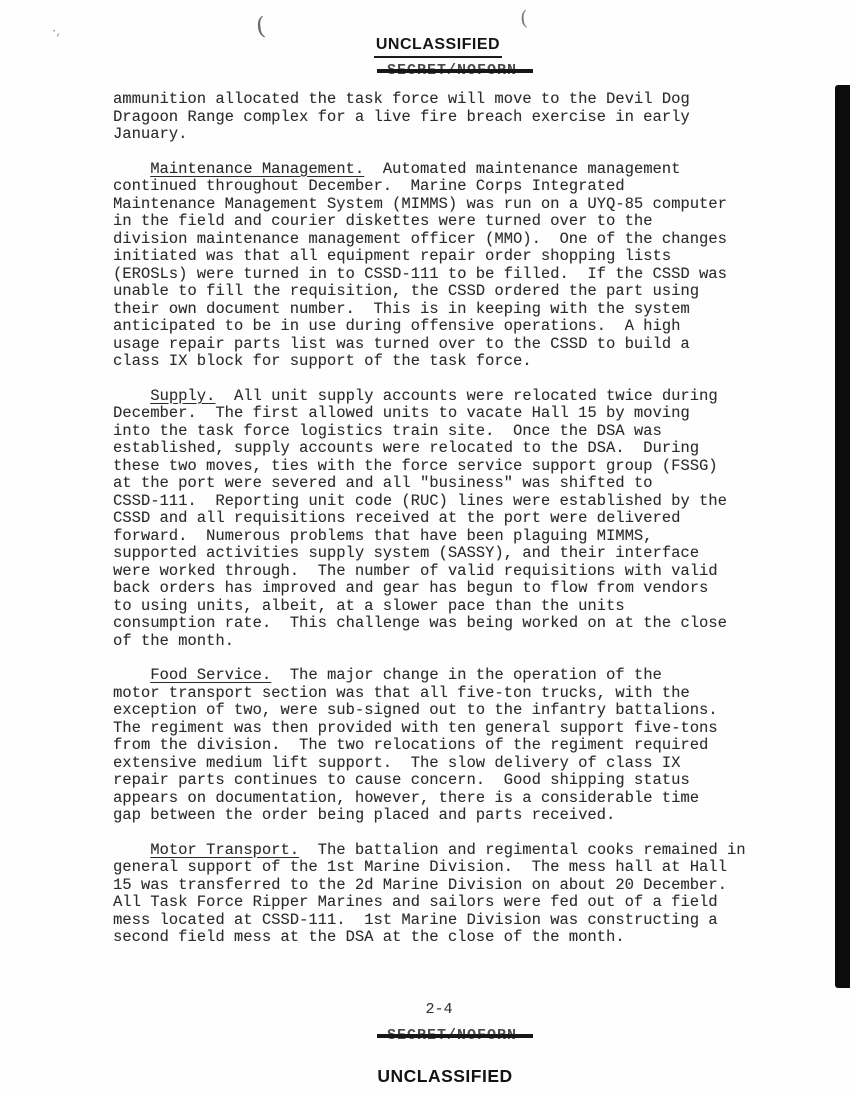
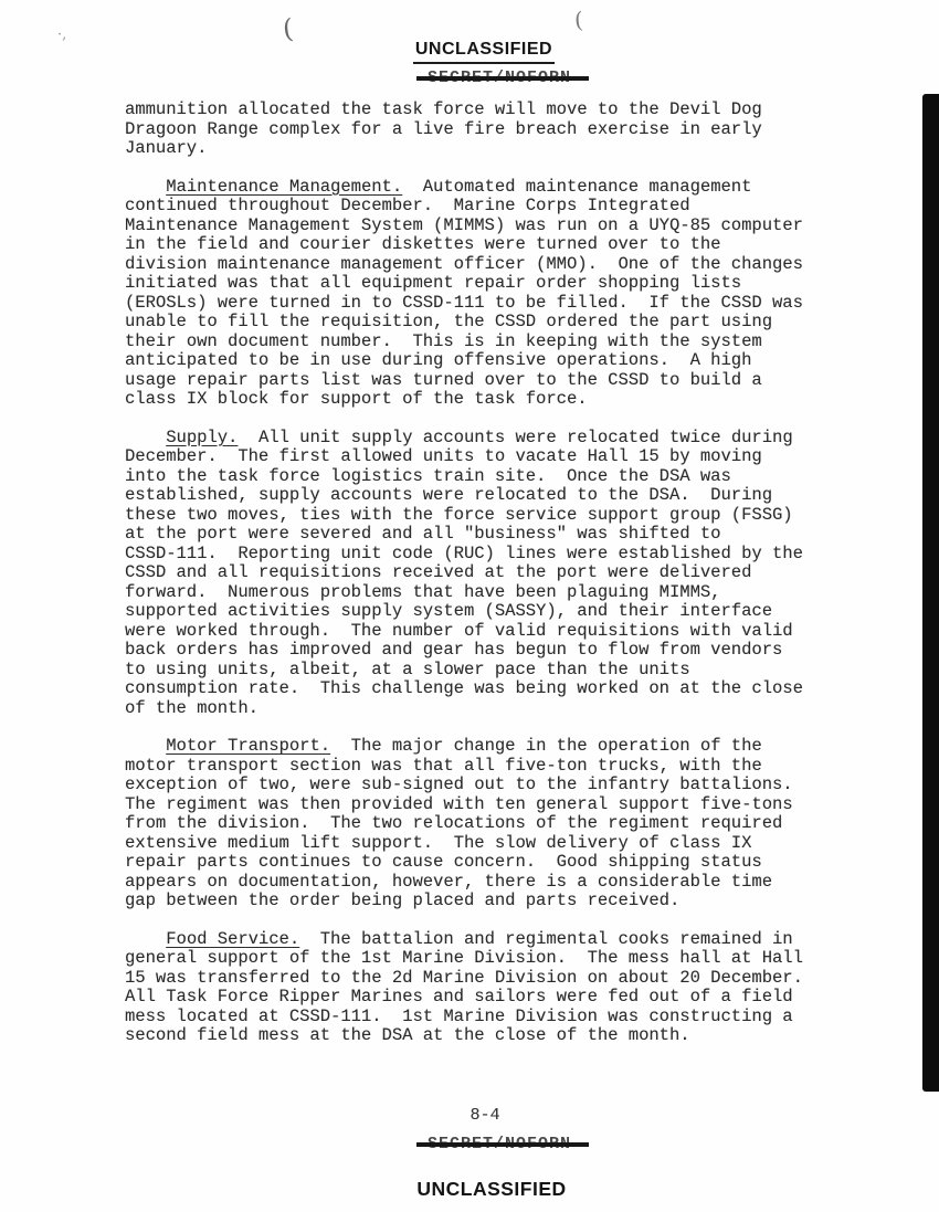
  ·,
  UNCLASSIFIED
  ammunition allocated the task force will move to the Devil Dog
  Dragoon Range complex for a live fire breach exercise in early
  January.
  Maintenance Management. Automated maintenance management
  continued throughout December. Marine Corps Integrated
  Maintenance Management System (MIMMS) was run on a UYQ-85 computer
  in the field and courier diskettes were turned over to the
  division maintenance management officer (MMO). One of the changes
  initiated was that all equipment repair order shopping lists
  (EROSLs) were turned in to CSSD-111 to be filled. If the CSSD was
  unable to fill the requisition, the CSSD ordered the part using
  their own document number. This is in keeping with the system
  anticipated to be in use during offensive operations. A high
  usage repair parts list was turned over to the CSSD to build a
  class IX block for support of the task force.
  Supply. All unit supply accounts were relocated twice during
  December. The first allowed units to vacate Hall 15 by moving
  into the task force logistics train site. Once the DSA was
  established, supply accounts were relocated to the DSA. During
  these two moves, ties with the force service support group (FSSG)
  at the port were severed and all "business" was shifted to
  CSSD-111. Reporting unit code (RUC) lines were established by the
  CSSD and all requisitions received at the port were delivered
  forward. Numerous problems that have been plaguing MIMMS,
  supported activities supply system (SASSY), and their interface
  were worked through. The number of valid requisitions with valid
  back orders has improved and gear has begun to flow from vendors
  to using units, albeit, at a slower pace than the units
  consumption rate. This challenge was being worked on at the close
  of the month.
- Food Service. The major change in the operation of the
+ Motor Transport. The major change in the operation of the
  motor transport section was that all five-ton trucks, with the
  exception of two, were sub-signed out to the infantry battalions.
  The regiment was then provided with ten general support five-tons
  from the division. The two relocations of the regiment required
  extensive medium lift support. The slow delivery of class IX
  repair parts continues to cause concern. Good shipping status
  appears on documentation, however, there is a considerable time
  gap between the order being placed and parts received.
- Motor Transport. The battalion and regimental cooks remained in
+ Food Service. The battalion and regimental cooks remained in
  general support of the 1st Marine Division. The mess hall at Hall
  15 was transferred to the 2d Marine Division on about 20 December.
  All Task Force Ripper Marines and sailors were fed out of a field
  mess located at CSSD-111. 1st Marine Division was constructing a
  second field mess at the DSA at the close of the month.
- 2-4
+ 8-4
  UNCLASSIFIED
